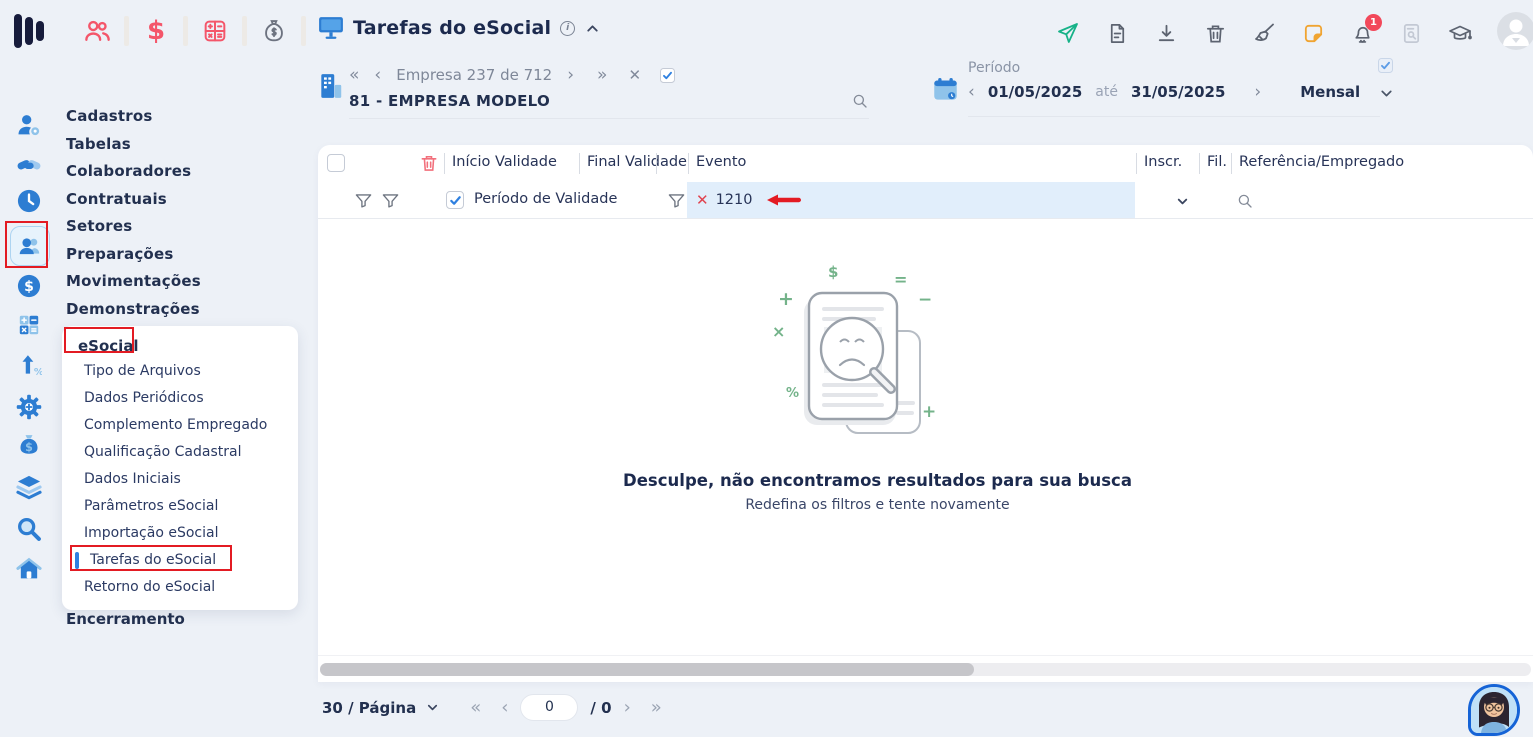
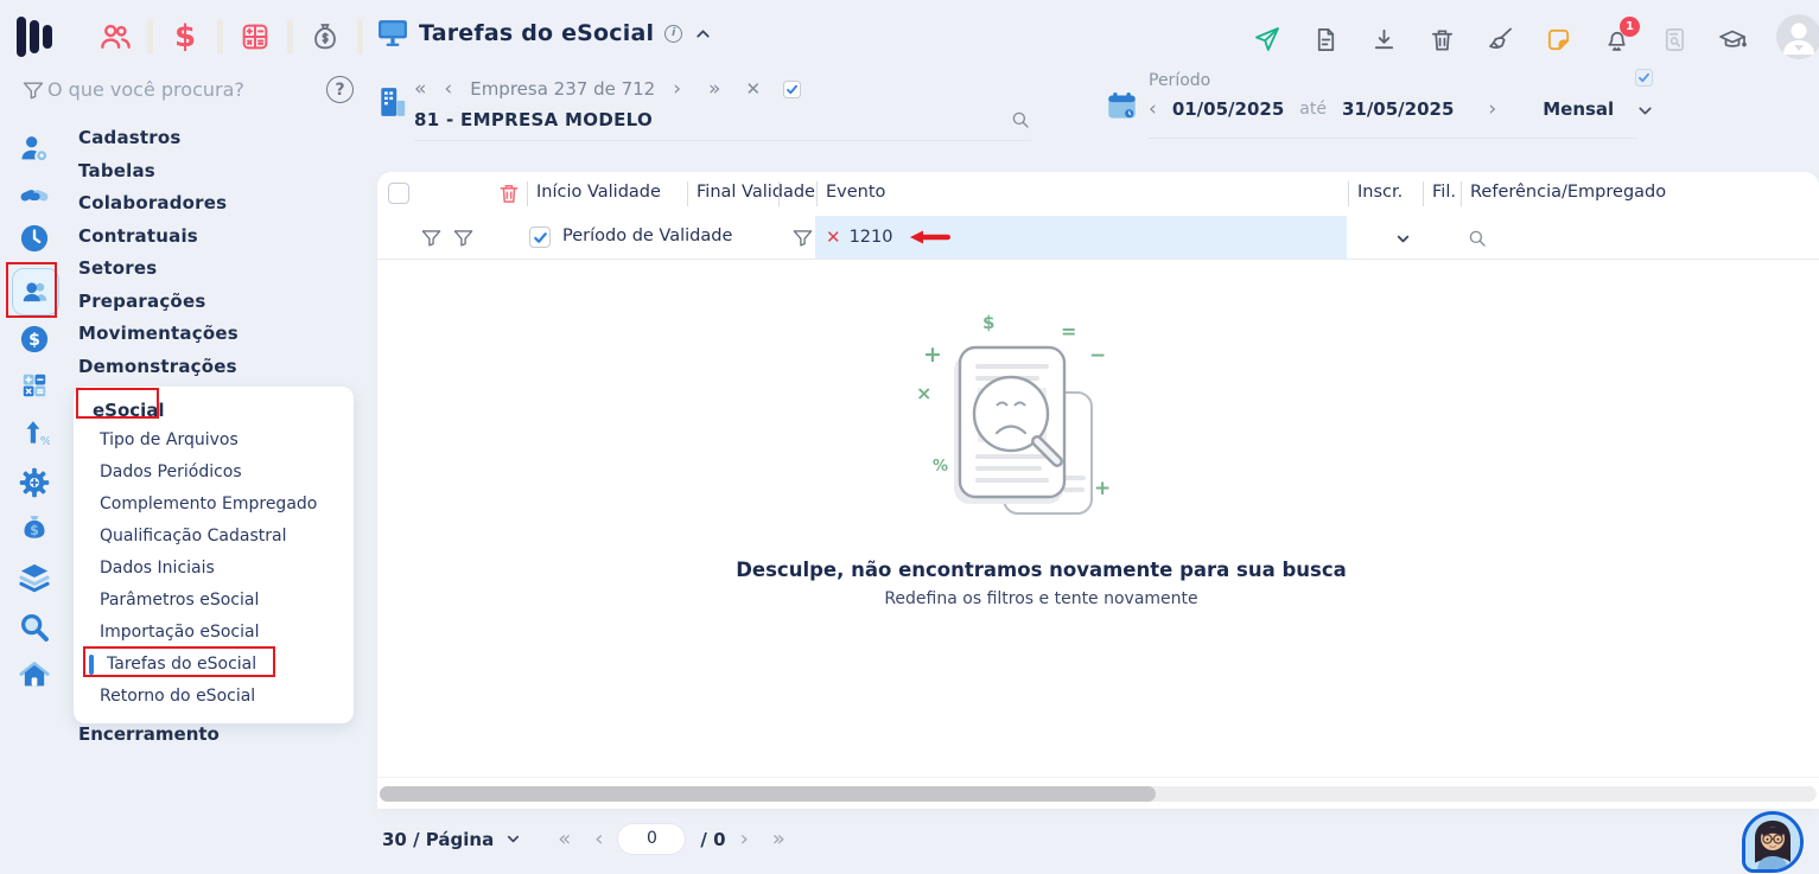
  $
+ O que você procura?
+ ?
  $
  %
  $
  Cadastros
  Tabelas
  Colaboradores
  Contratuais
  Setores
  Preparações
  Movimentações
  Demonstrações
  eSocial
  Tipo de Arquivos
  Dados Periódicos
  Complemento Empregado
  Qualificação Cadastral
  Dados Iniciais
  Parâmetros eSocial
  Importação eSocial
  Tarefas do eSocial
  Retorno do eSocial
  Encerramento
  Tarefas do eSocial
  i
  «
  ‹
  Empresa 237 de 712
  ›
  »
  ✕
  81 - EMPRESA MODELO
  Período
  ‹
  01/05/2025
  até
  31/05/2025
  ›
  Mensal
  1
  Início Validade
  Final Valiade
  Evento
  Inscr.
  Fil.
  Referência/Empregado
  Período de Validade
  ✕
  1210
  $
  =
  +
  −
  ×
  %
  +
- Desculpe, não encontramos resultados para sua busca
+ Desculpe, não encontramos novamente para sua busca
  Redefina os filtros e tente novamente
  30 / Página
  «
  ‹
  0
  / 0
  ›
  »
